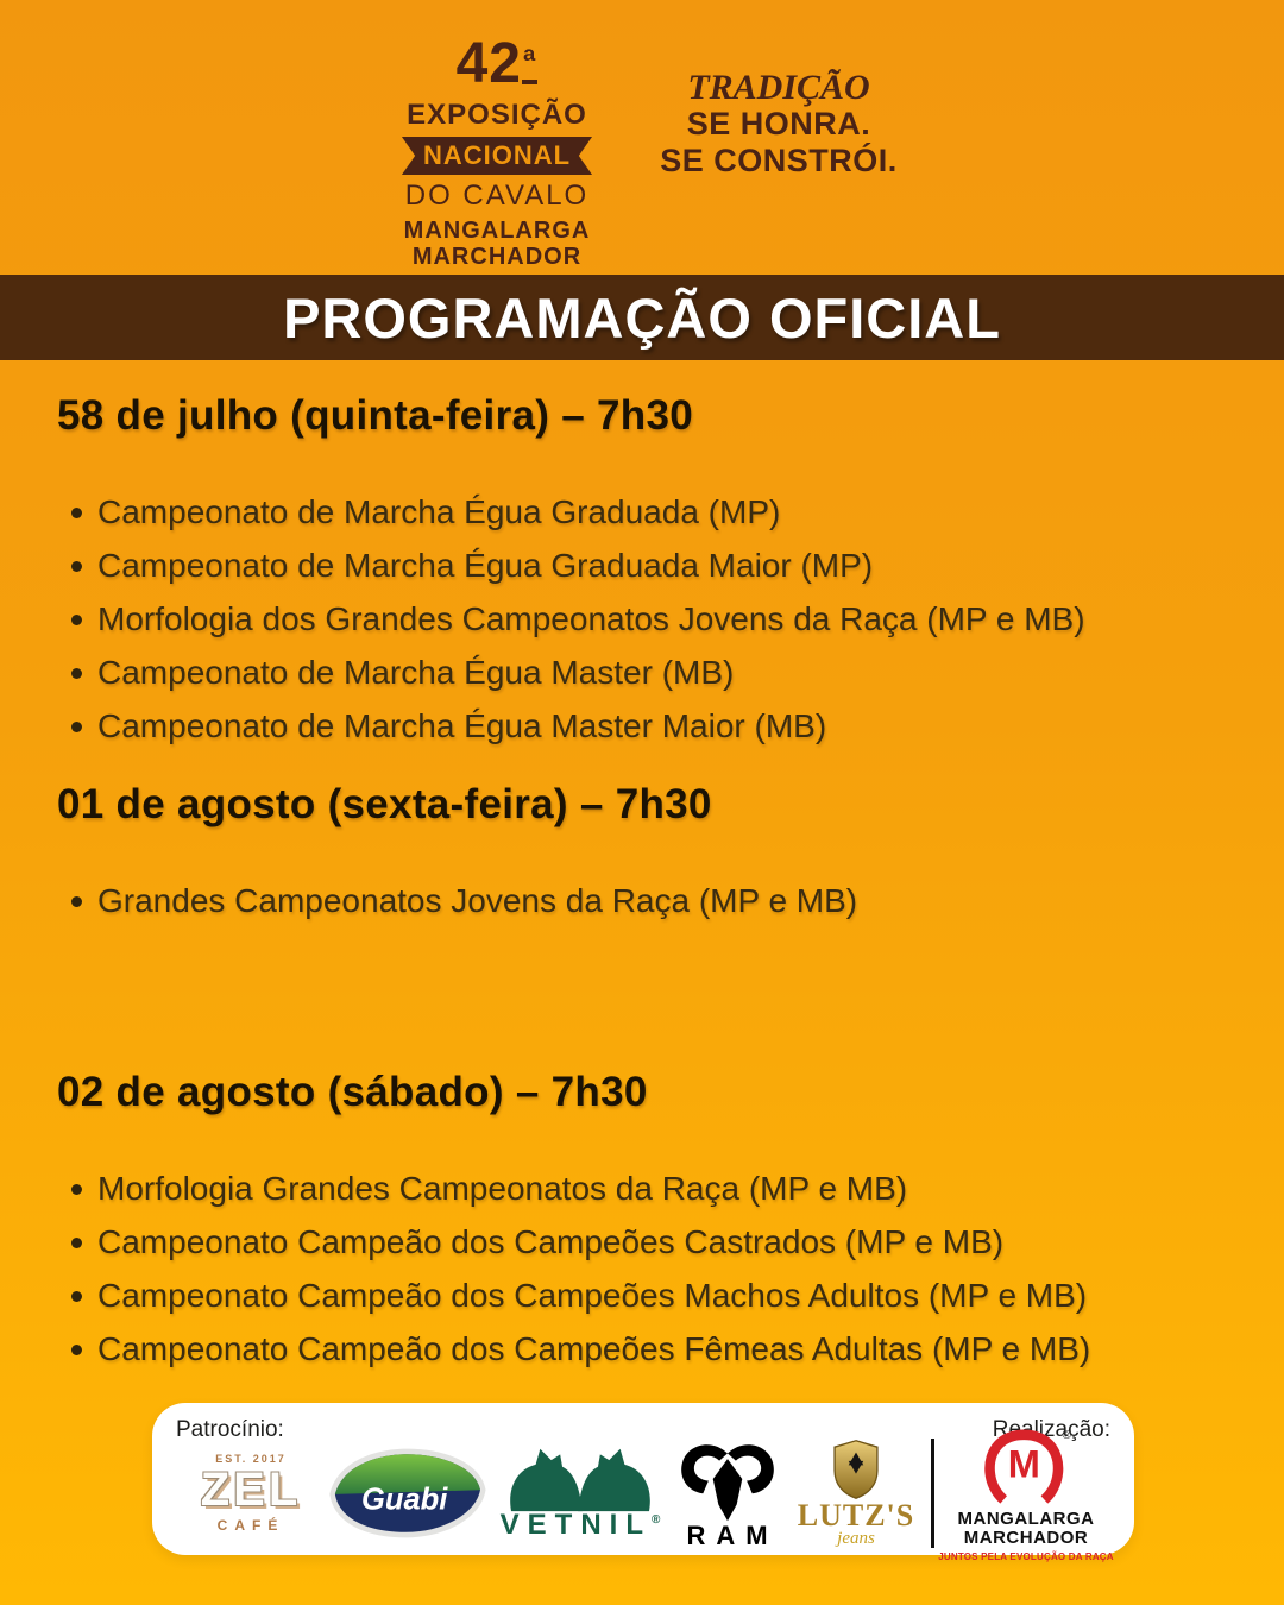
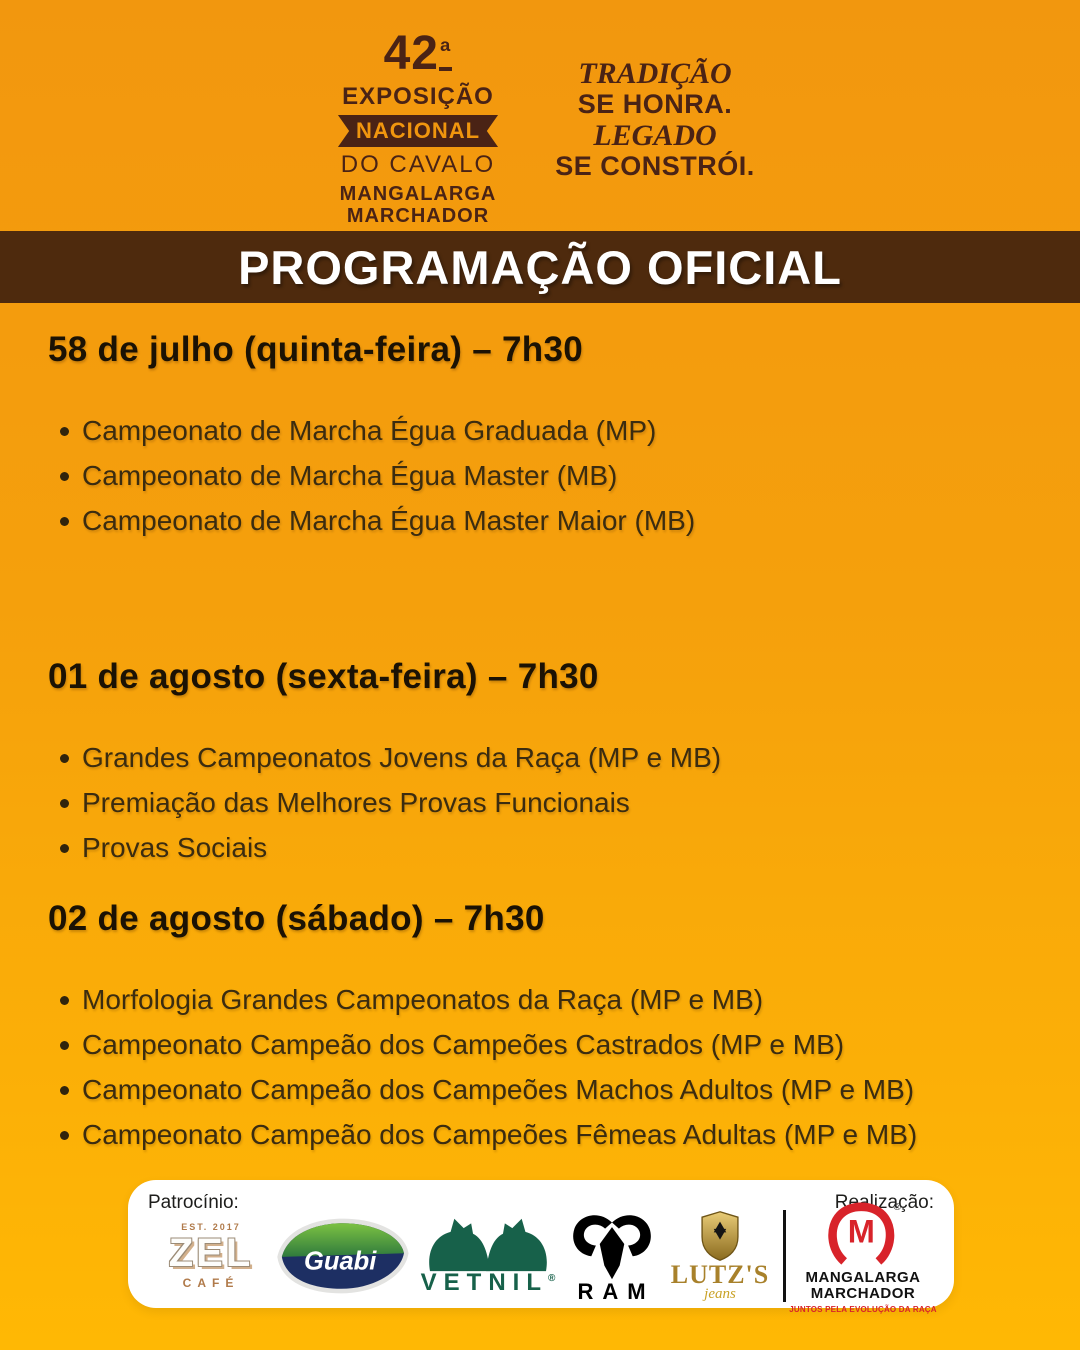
  42ª
  EXPOSIÇÃO
  NACIONAL
  DO CAVALO
  MANGALARGA
  MARCHADOR
  TRADIÇÃO
  SE HONRA.
+ LEGADO
  SE CONSTRÓI.
  PROGRAMAÇÃO OFICIAL
  58 de julho (quinta-feira) – 7h30
  Campeonato de Marcha Égua Graduada (MP)
- Campeonato de Marcha Égua Graduada Maior (MP)
- Morfologia dos Grandes Campeonatos Jovens da Raça (MP e MB)
  Campeonato de Marcha Égua Master (MB)
  Campeonato de Marcha Égua Master Maior (MB)
  01 de agosto (sexta-feira) – 7h30
  Grandes Campeonatos Jovens da Raça (MP e MB)
+ Premiação das Melhores Provas Funcionais
+ Provas Sociais
  02 de agosto (sábado) – 7h30
  Morfologia Grandes Campeonatos da Raça (MP e MB)
  Campeonato Campeão dos Campeões Castrados (MP e MB)
  Campeonato Campeão dos Campeões Machos Adultos (MP e MB)
  Campeonato Campeão dos Campeões Fêmeas Adultas (MP e MB)
  Patrocínio:
  Realização:
  EST. 2017
  ZEL
  CAFÉ
  Guabi
  VETNIL®
  RAM
  LUTZ'S
  jeans
  M
  ®
  MANGALARGA
  MARCHADOR
  JUNTOS PELA EVOLUÇÃO DA RAÇA
